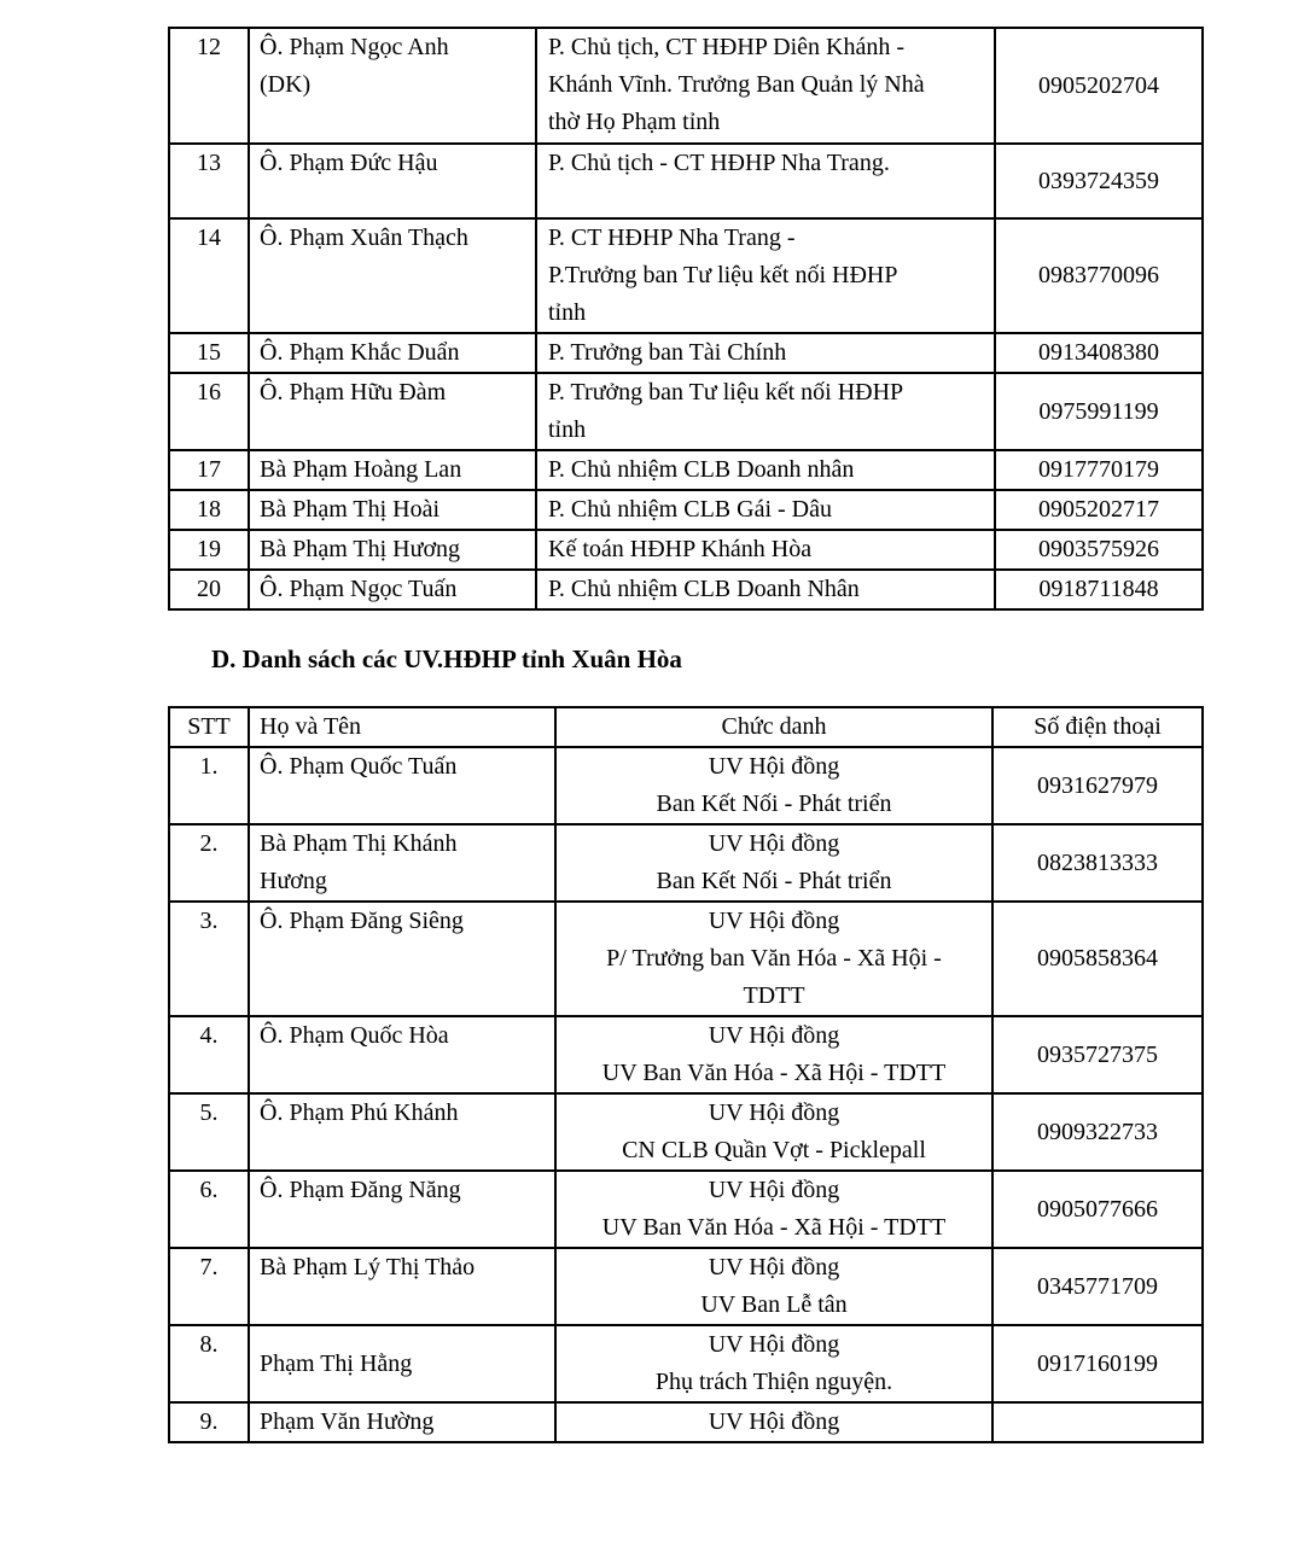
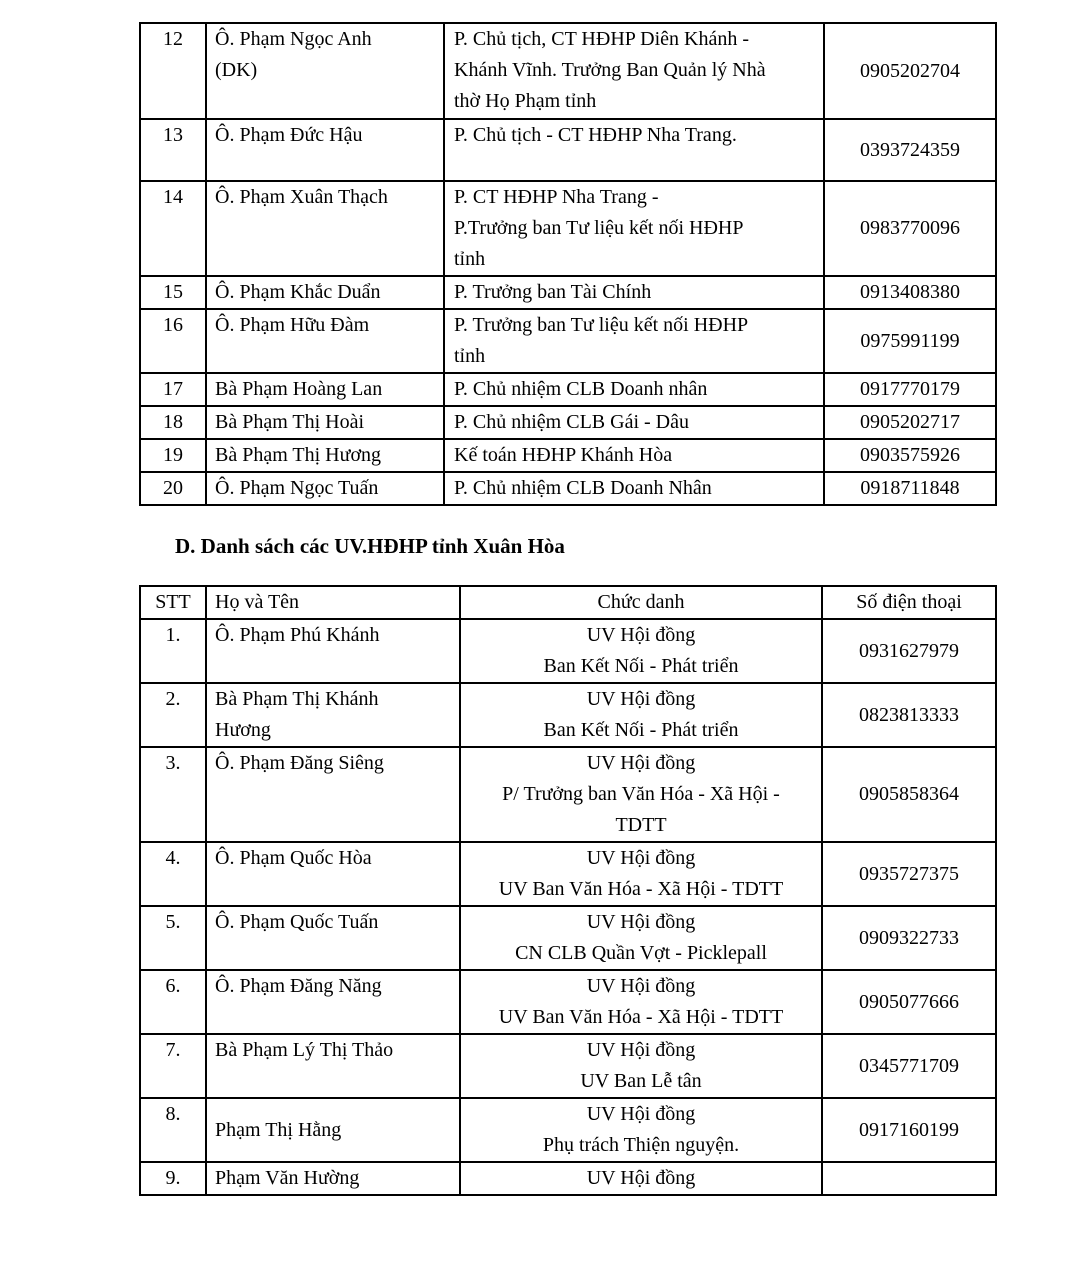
  12	Ô. Phạm Ngọc Anh (DK)	P. Chủ tịch, CT HĐHP Diên Khánh - Khánh Vĩnh. Trưởng Ban Quản lý Nhà thờ Họ Phạm tỉnh	0905202704
  13	Ô. Phạm Đức Hậu	P. Chủ tịch - CT HĐHP Nha Trang.	0393724359
  14	Ô. Phạm Xuân Thạch	P. CT HĐHP Nha Trang - P.Trưởng ban Tư liệu kết nối HĐHP tỉnh	0983770096
  15	Ô. Phạm Khắc Duẩn	P. Trưởng ban Tài Chính	0913408380
  16	Ô. Phạm Hữu Đàm	P. Trưởng ban Tư liệu kết nối HĐHP tỉnh	0975991199
  17	Bà Phạm Hoàng Lan	P. Chủ nhiệm CLB Doanh nhân	0917770179
  18	Bà Phạm Thị Hoài	P. Chủ nhiệm CLB Gái - Dâu	0905202717
  19	Bà Phạm Thị Hương	Kế toán HĐHP Khánh Hòa	0903575926
  20	Ô. Phạm Ngọc Tuấn	P. Chủ nhiệm CLB Doanh Nhân	0918711848
  D. Danh sách các UV.HĐHP tỉnh Xuân Hòa
  STT	Họ và Tên	Chức danh	Số điện thoại
- 1.	Ô. Phạm Quốc Tuấn	UV Hội đồng Ban Kết Nối - Phát triển	0931627979
+ 1.	Ô. Phạm Phú Khánh	UV Hội đồng Ban Kết Nối - Phát triển	0931627979
  2.	Bà Phạm Thị Khánh Hương	UV Hội đồng Ban Kết Nối - Phát triển	0823813333
  3.	Ô. Phạm Đăng Siêng	UV Hội đồng P/ Trưởng ban Văn Hóa - Xã Hội - TDTT	0905858364
  4.	Ô. Phạm Quốc Hòa	UV Hội đồng UV Ban Văn Hóa - Xã Hội - TDTT	0935727375
- 5.	Ô. Phạm Phú Khánh	UV Hội đồng CN CLB Quần Vợt - Picklepall	0909322733
+ 5.	Ô. Phạm Quốc Tuấn	UV Hội đồng CN CLB Quần Vợt - Picklepall	0909322733
  6.	Ô. Phạm Đăng Năng	UV Hội đồng UV Ban Văn Hóa - Xã Hội - TDTT	0905077666
  7.	Bà Phạm Lý Thị Thảo	UV Hội đồng UV Ban Lễ tân	0345771709
  8.	Phạm Thị Hằng	UV Hội đồng Phụ trách Thiện nguyện.	0917160199
  9.	Phạm Văn Hường	UV Hội đồng
